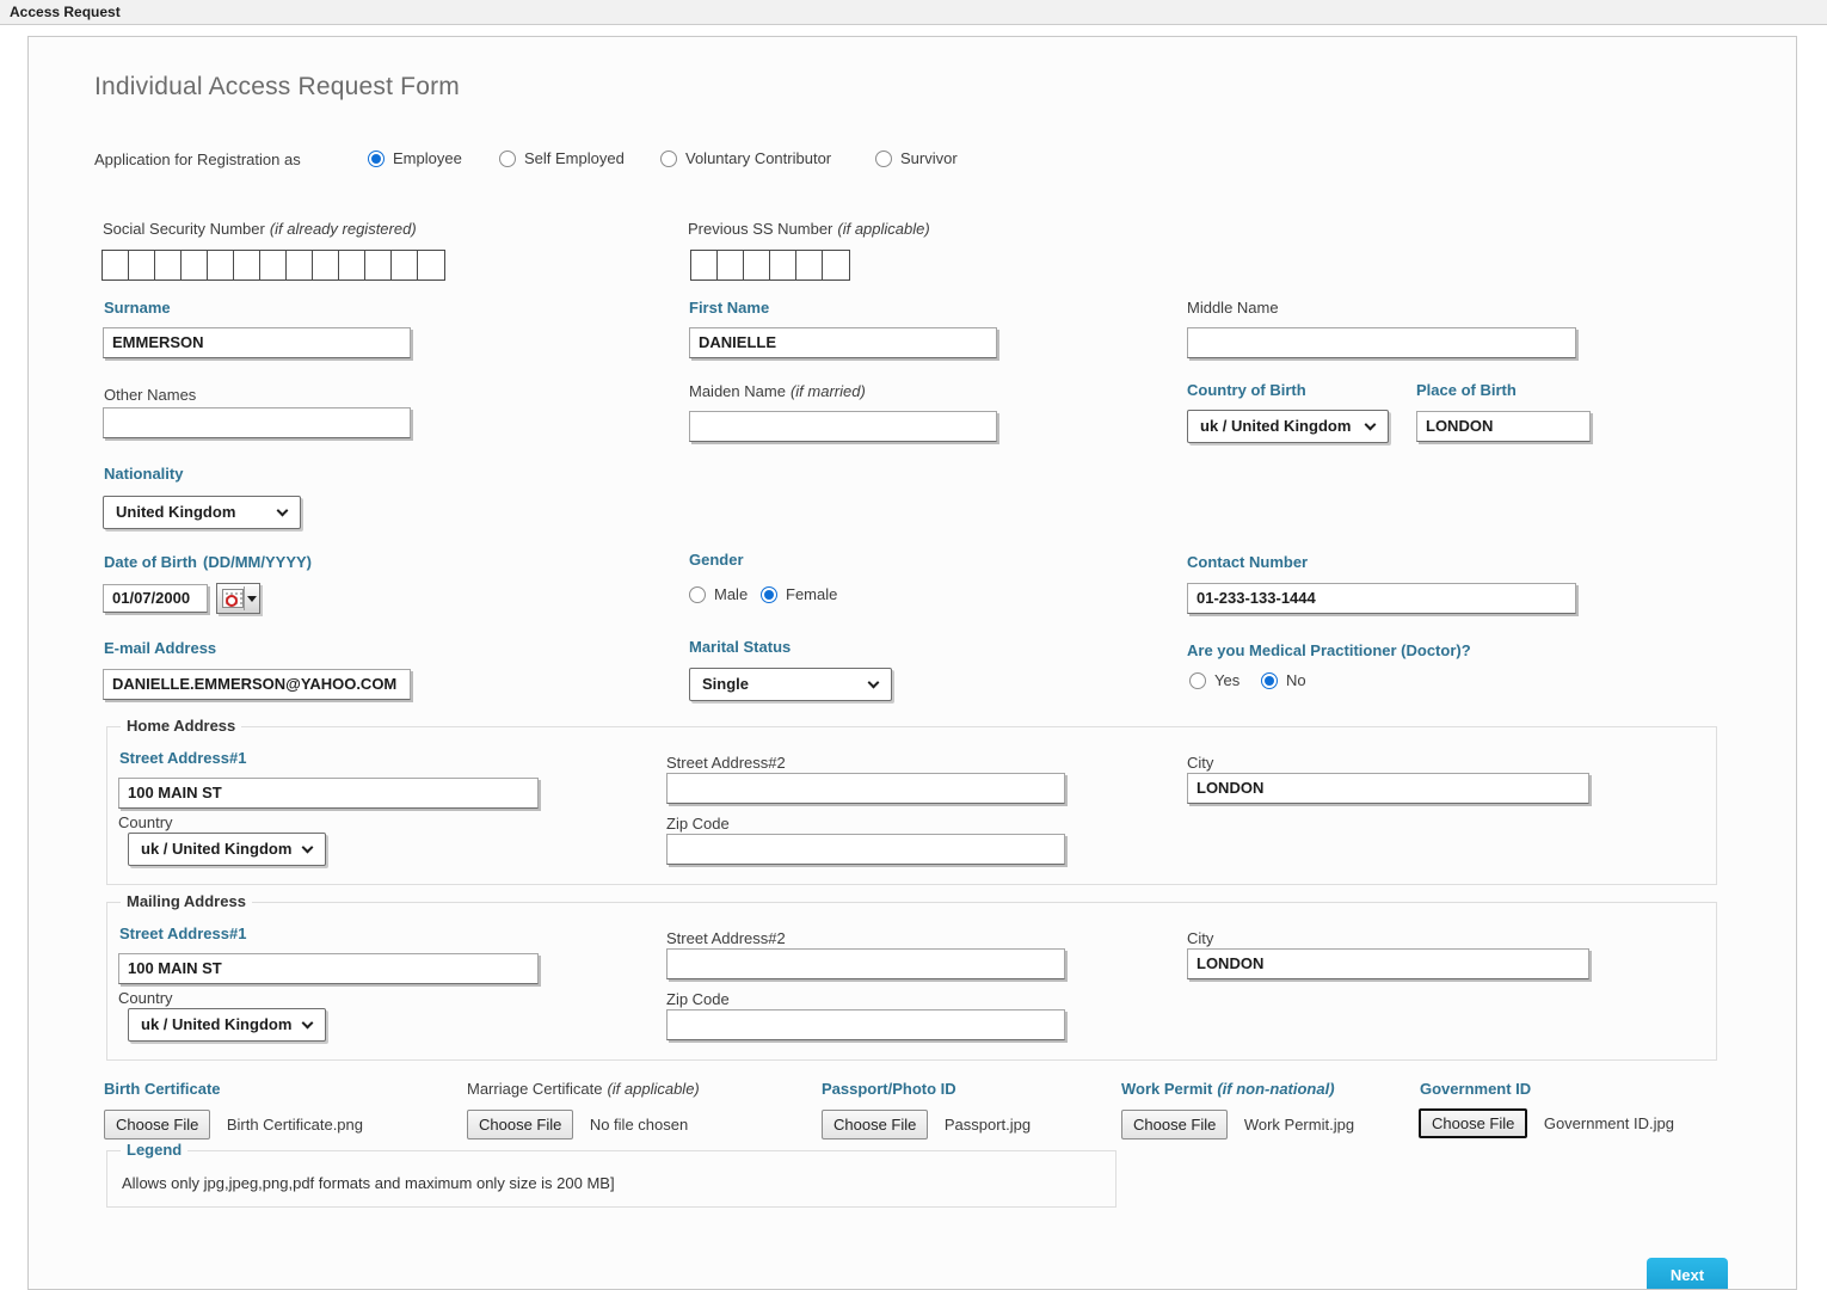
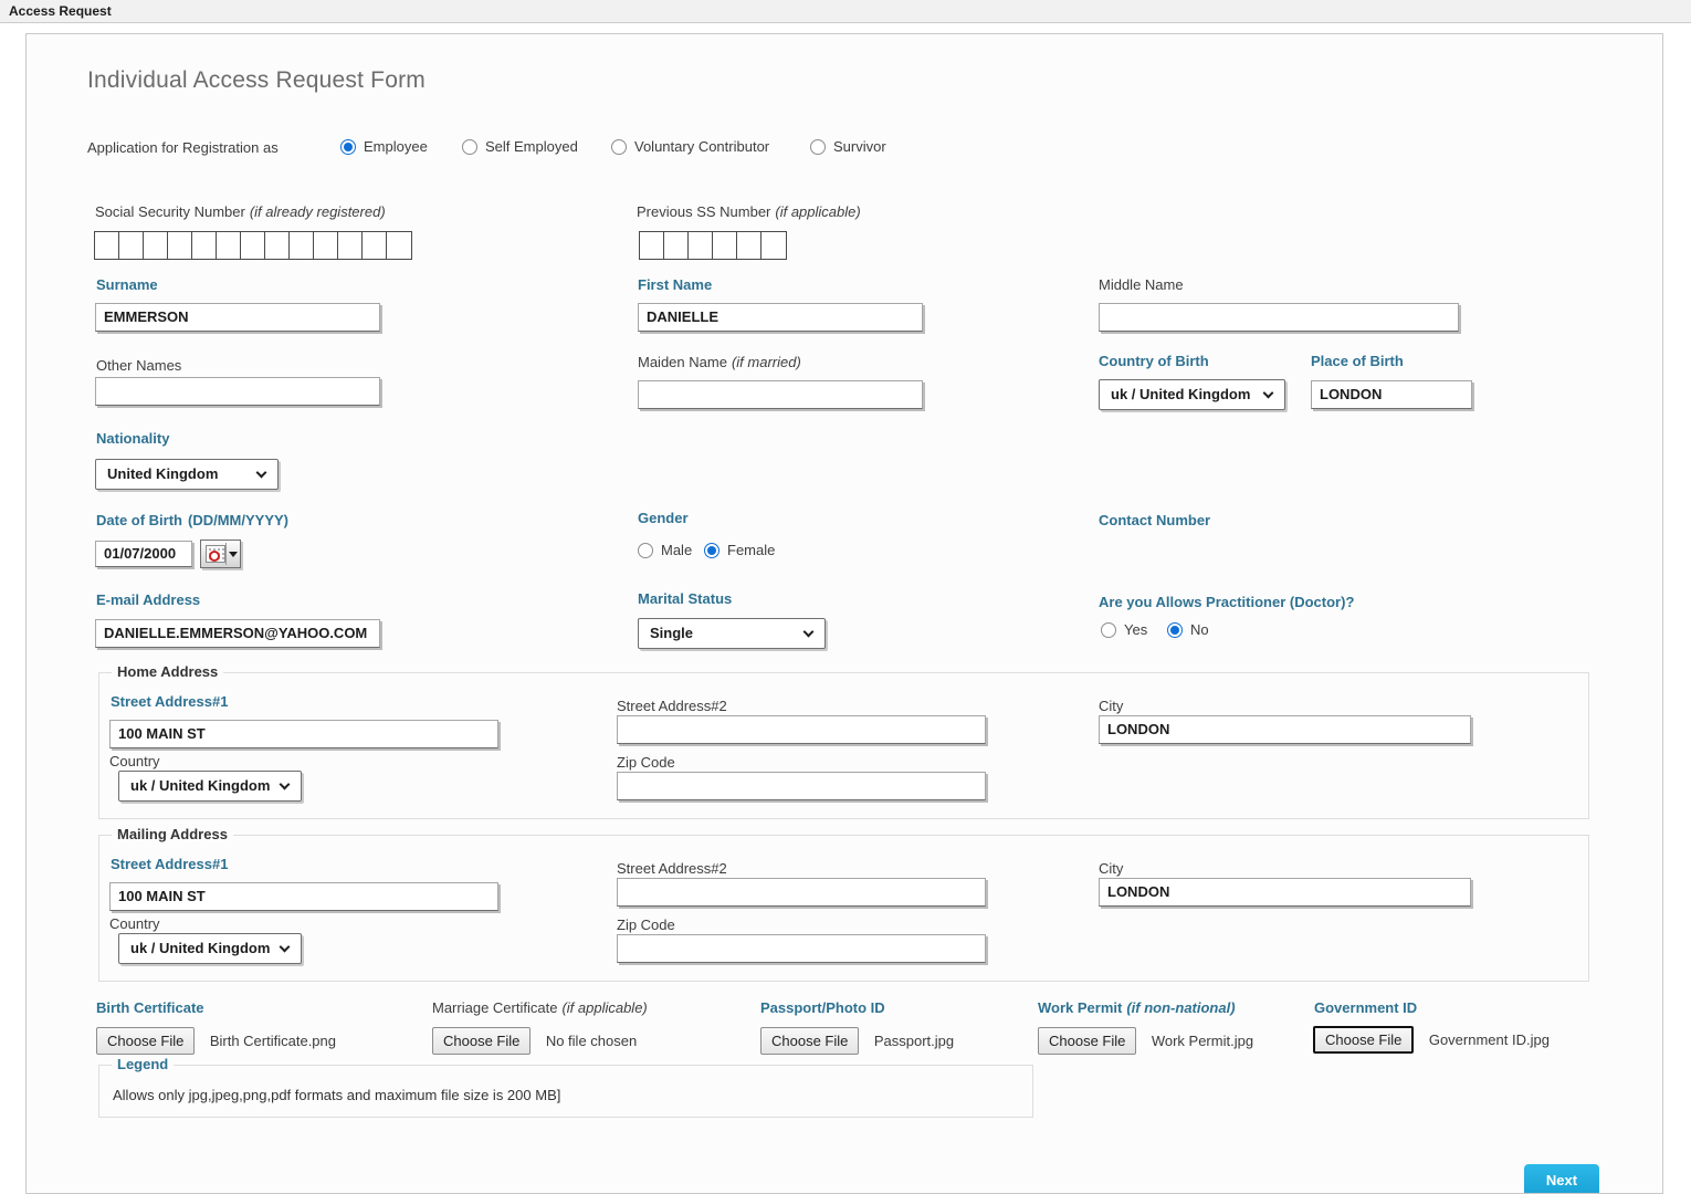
  Access Request
  Individual Access Request Form
  Application for Registration as
  Employee
  Self Employed
  Voluntary Contributor
  Survivor
  Social Security Number (if already registered)
  Previous SS Number (if applicable)
  Surname
  EMMERSON
  First Name
  DANIELLE
  Middle Name
  Other Names
  Maiden Name (if married)
  Country of Birth
  uk / United Kingdom
  Place of Birth
  LONDON
  Nationality
  United Kingdom
  Date of Birth (DD/MM/YYYY)
  01/07/2000
  Gender
  Male
  Female
  Contact Number
- 01-233-133-1444
  E-mail Address
  DANIELLE.EMMERSON@YAHOO.COM
  Marital Status
  Single
- Are you Medical Practitioner (Doctor)?
+ Are you Allows Practitioner (Doctor)?
  Yes
  No
  Home Address
  Street Address#1
  100 MAIN ST
  Country
  uk / United Kingdom
  Street Address#2
  Zip Code
  City
  LONDON
  Mailing Address
  Street Address#1
  100 MAIN ST
  Country
  uk / United Kingdom
  Street Address#2
  Zip Code
  City
  LONDON
  Birth Certificate
  Choose File Birth Certificate.png
  Marriage Certificate (if applicable)
  Choose File No file chosen
  Passport/Photo ID
  Choose File Passport.jpg
  Work Permit (if non-national)
  Choose File Work Permit.jpg
  Government ID
  Choose File Government ID.jpg
  Legend
- Allows only jpg,jpeg,png,pdf formats and maximum only size is 200 MB]
+ Allows only jpg,jpeg,png,pdf formats and maximum file size is 200 MB]
  Next
